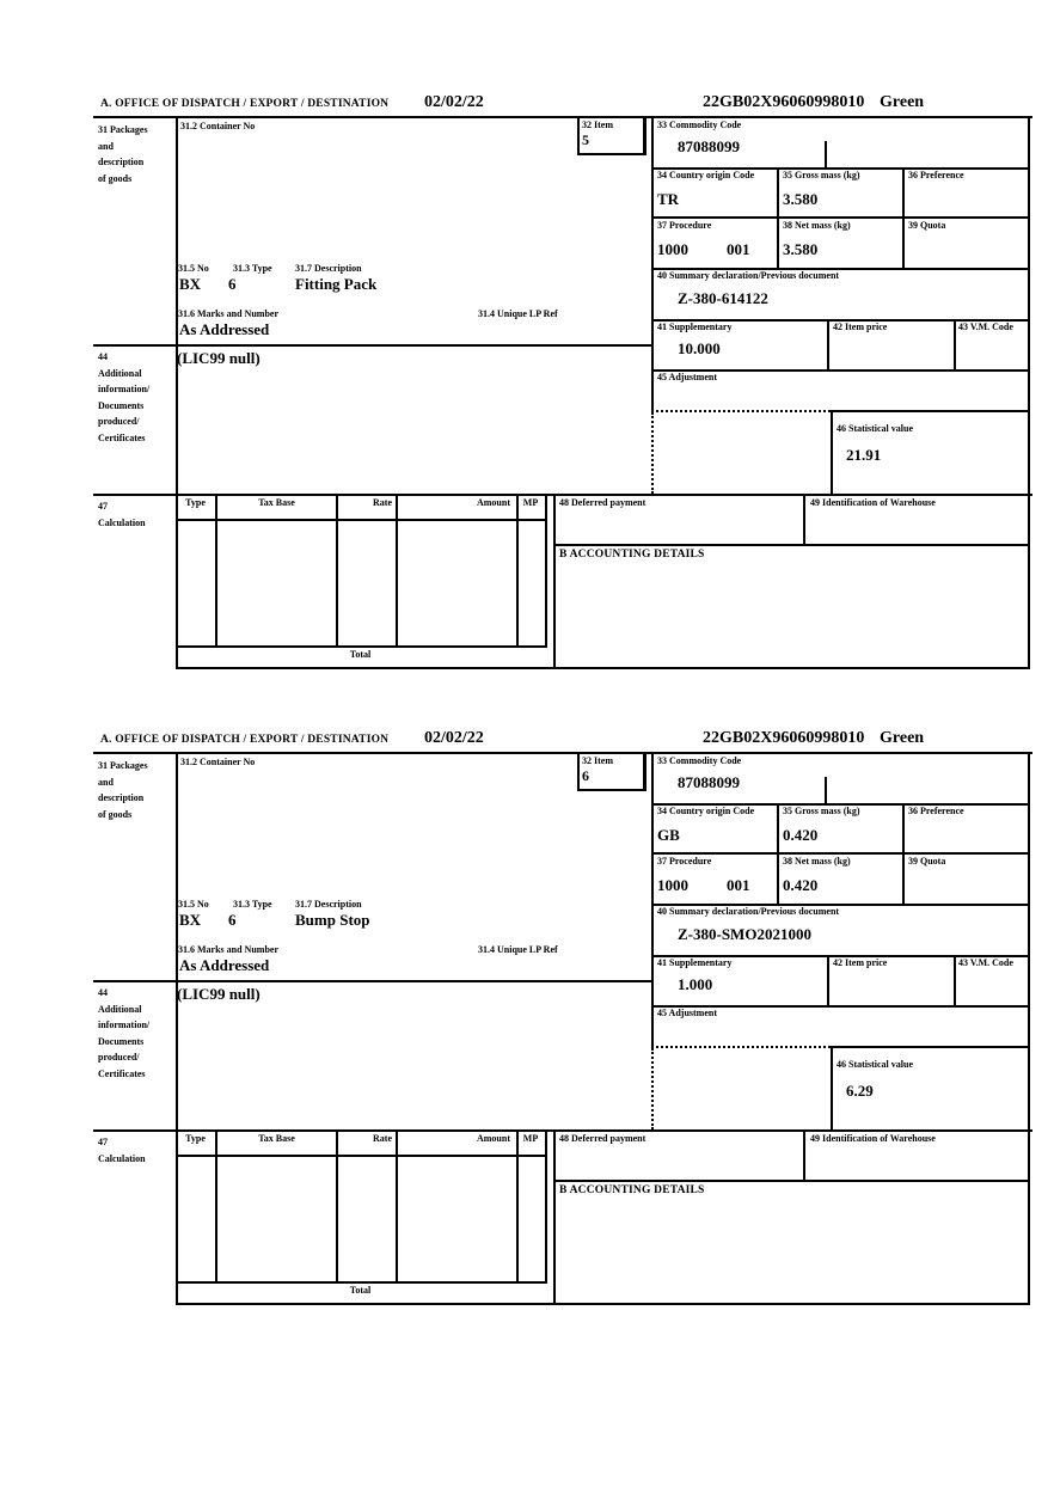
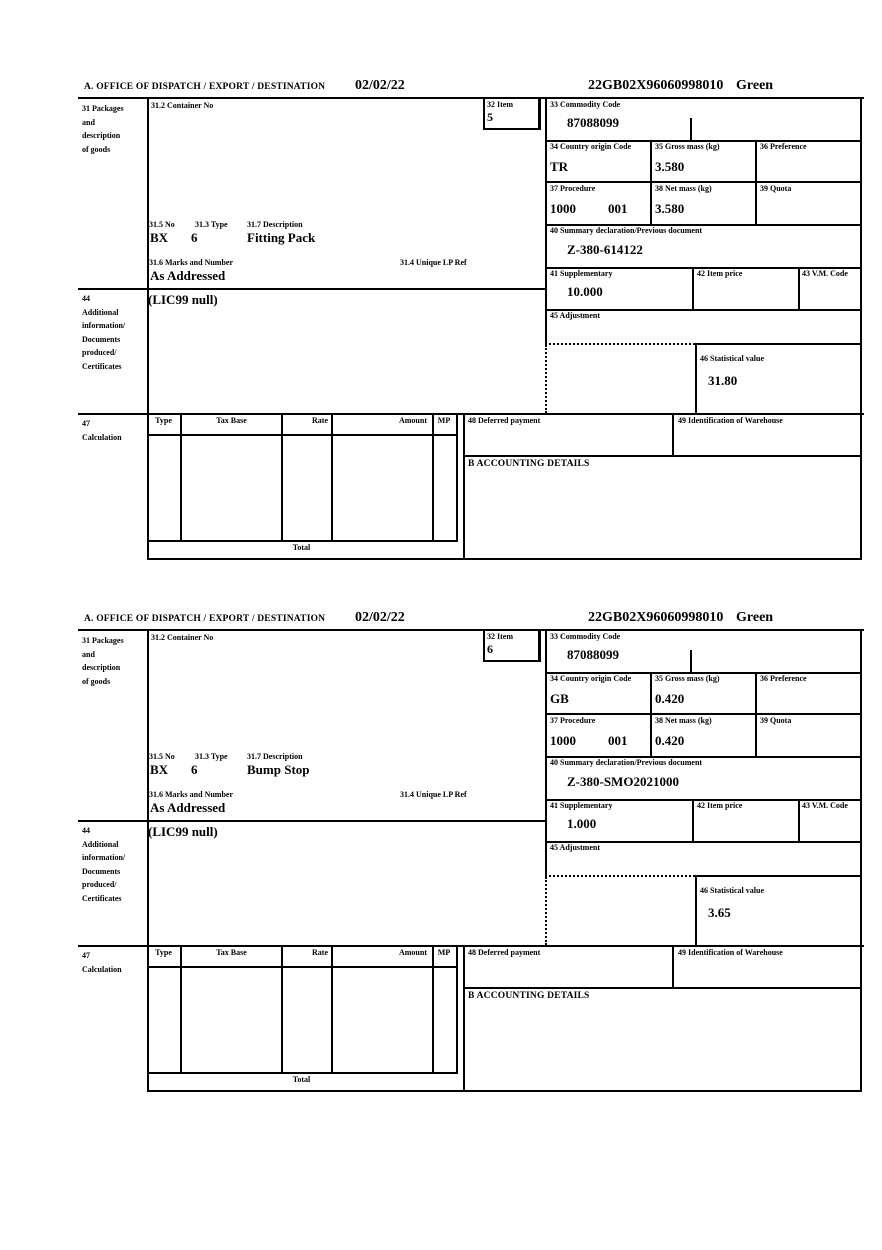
  A. OFFICE OF DISPATCH / EXPORT / DESTINATION
  02/02/22
  22GB02X96060998010
  Green
  31 Packages
  and
  description
  of goods
  44
  Additional
  information/
  Documents
  produced/
  Certificates
  47
  Calculation
  31.2 Container No
  32 Item
  5
  31.5 No
  31.3 Type
  31.7 Description
  BX
  6
  Fitting Pack
  31.6 Marks and Number
  31.4 Unique LP Ref
  As Addressed
  (LIC99 null)
  33 Commodity Code
  87088099
  34 Country origin Code
  TR
  35 Gross mass (kg)
  3.580
  36 Preference
  37 Procedure
  1000
  001
  38 Net mass (kg)
  3.580
  39 Quota
  40 Summary declaration/Previous document
  Z-380-614122
  41 Supplementary
  10.000
  42 Item price
  43 V.M. Code
  45 Adjustment
  46 Statistical value
- 21.91
+ 31.80
  Type
  Tax Base
  Rate
  Amount
  MP
  Total
  48 Deferred payment
  49 Identification of Warehouse
  B ACCOUNTING DETAILS
  A. OFFICE OF DISPATCH / EXPORT / DESTINATION
  02/02/22
  22GB02X96060998010
  Green
  31 Packages
  and
  description
  of goods
  44
  Additional
  information/
  Documents
  produced/
  Certificates
  47
  Calculation
  31.2 Container No
  32 Item
  6
  31.5 No
  31.3 Type
  31.7 Description
  BX
  6
  Bump Stop
  31.6 Marks and Number
  31.4 Unique LP Ref
  As Addressed
  (LIC99 null)
  33 Commodity Code
  87088099
  34 Country origin Code
  GB
  35 Gross mass (kg)
  0.420
  36 Preference
  37 Procedure
  1000
  001
  38 Net mass (kg)
  0.420
  39 Quota
  40 Summary declaration/Previous document
  Z-380-SMO2021000
  41 Supplementary
  1.000
  42 Item price
  43 V.M. Code
  45 Adjustment
  46 Statistical value
- 6.29
+ 3.65
  Type
  Tax Base
  Rate
  Amount
  MP
  Total
  48 Deferred payment
  49 Identification of Warehouse
  B ACCOUNTING DETAILS
